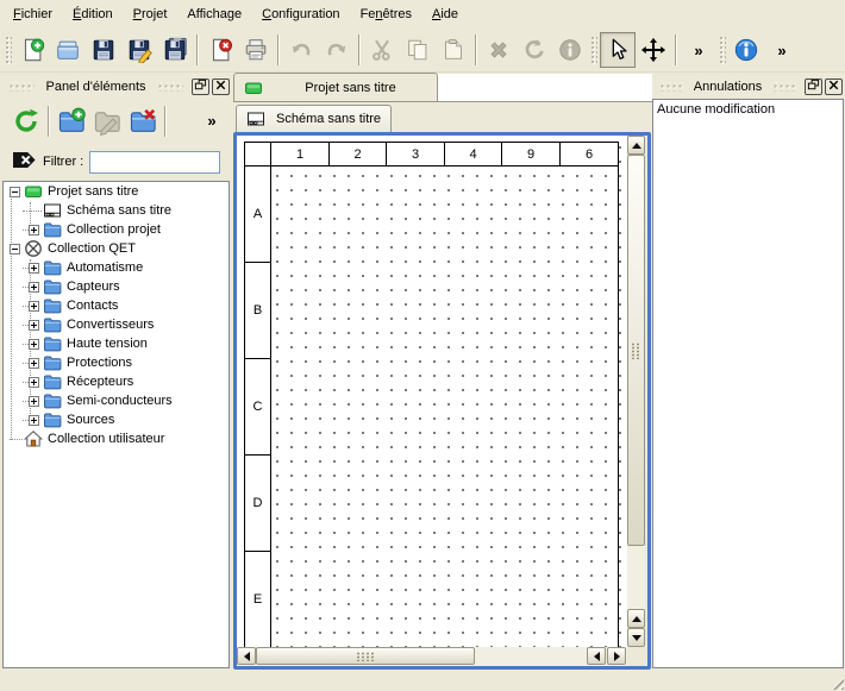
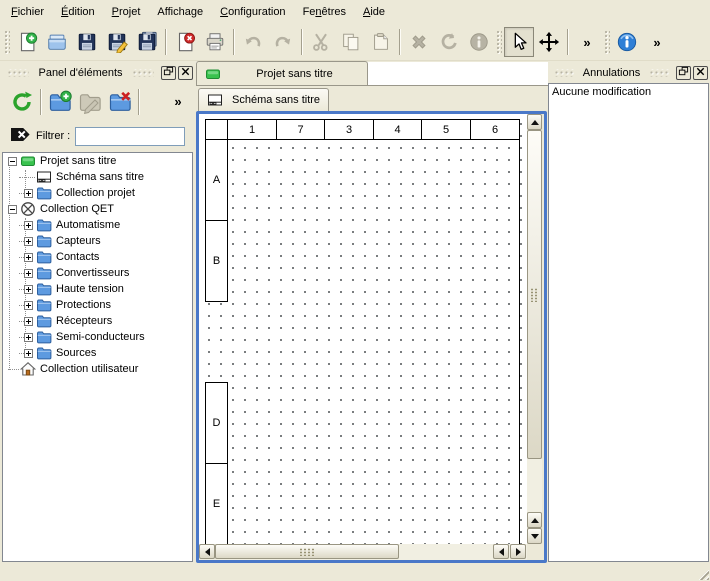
  Fichier
  Édition
  Projet
  Affichage
  Configuration
  Fenêtres
  Aide
  »
  »
  Panel d'éléments
  »
  Filtrer :
  Projet sans titre
  Schéma sans titre
  Collection projet
  Collection QET
  Automatisme
  Capteurs
  Contacts
  Convertisseurs
  Haute tension
  Protections
  Récepteurs
  Semi-conducteurs
  Sources
  Collection utilisateur
  Projet sans titre
  Schéma sans titre
  1
- 2
+ 7
  3
  4
- 9
+ 5
  6
  A
  B
- C
  D
  E
  Annulations
  Aucune modification
